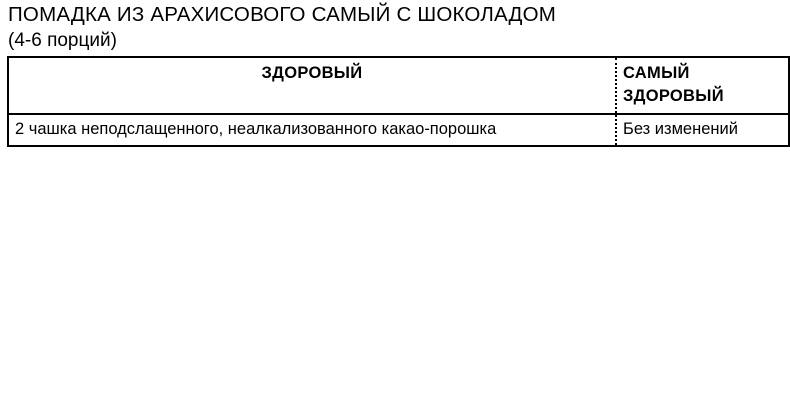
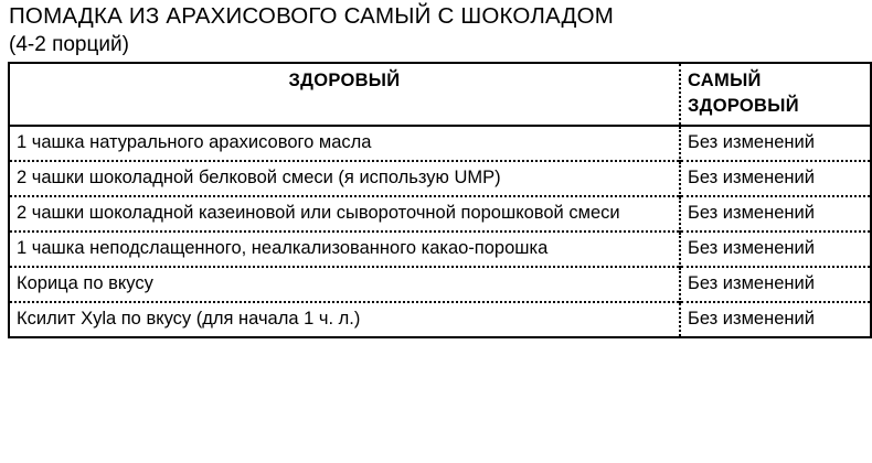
  ПОМАДКА ИЗ АРАХИСОВОГО САМЫЙ С ШОКОЛАДОМ
- (4-6 порций)
+ (4-2 порций)
  ЗДОРОВЫЙ	САМЫЙ ЗДОРОВЫЙ
+ 1 чашка натурального арахисового масла	Без изменений
+ 2 чашки шоколадной белковой смеси (я использую UMP)	Без изменений
+ 2 чашки шоколадной казеиновой или сывороточной порошковой смеси	Без изменений
- 2 чашка неподслащенного, неалкализованного какао-порошка	Без изменений
+ 1 чашка неподслащенного, неалкализованного какао-порошка	Без изменений
+ Корица по вкусу	Без изменений
+ Ксилит Xyla по вкусу (для начала 1 ч. л.)	Без изменений
